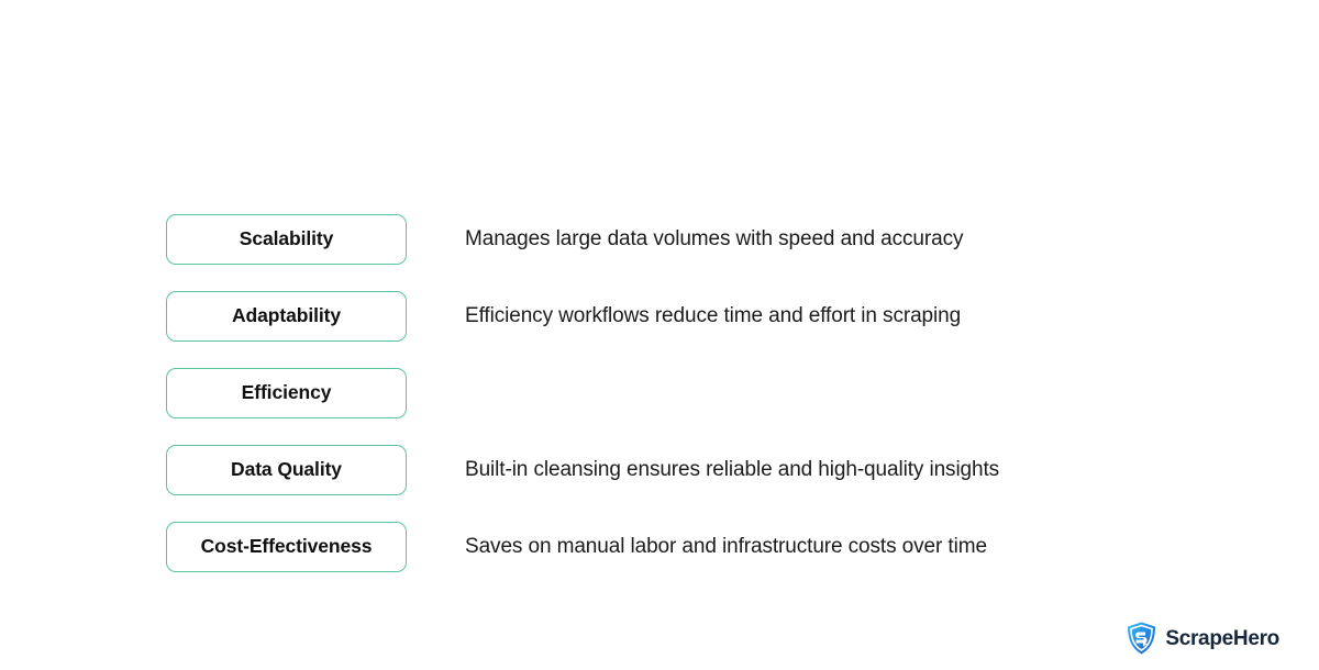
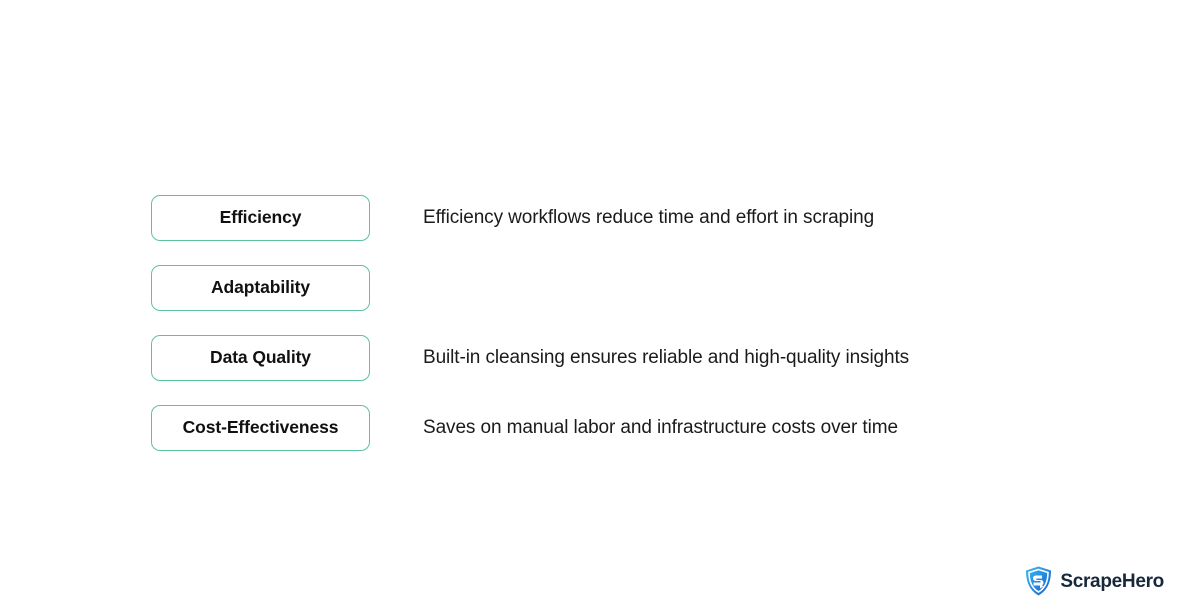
- Scalability
- Manages large data volumes with speed and accuracy
- Adaptability
+ Efficiency
  Efficiency workflows reduce time and effort in scraping
- Efficiency
+ Adaptability
  Data Quality
  Built-in cleansing ensures reliable and high-quality insights
  Cost-Effectiveness
  Saves on manual labor and infrastructure costs over time
  ScrapeHero
